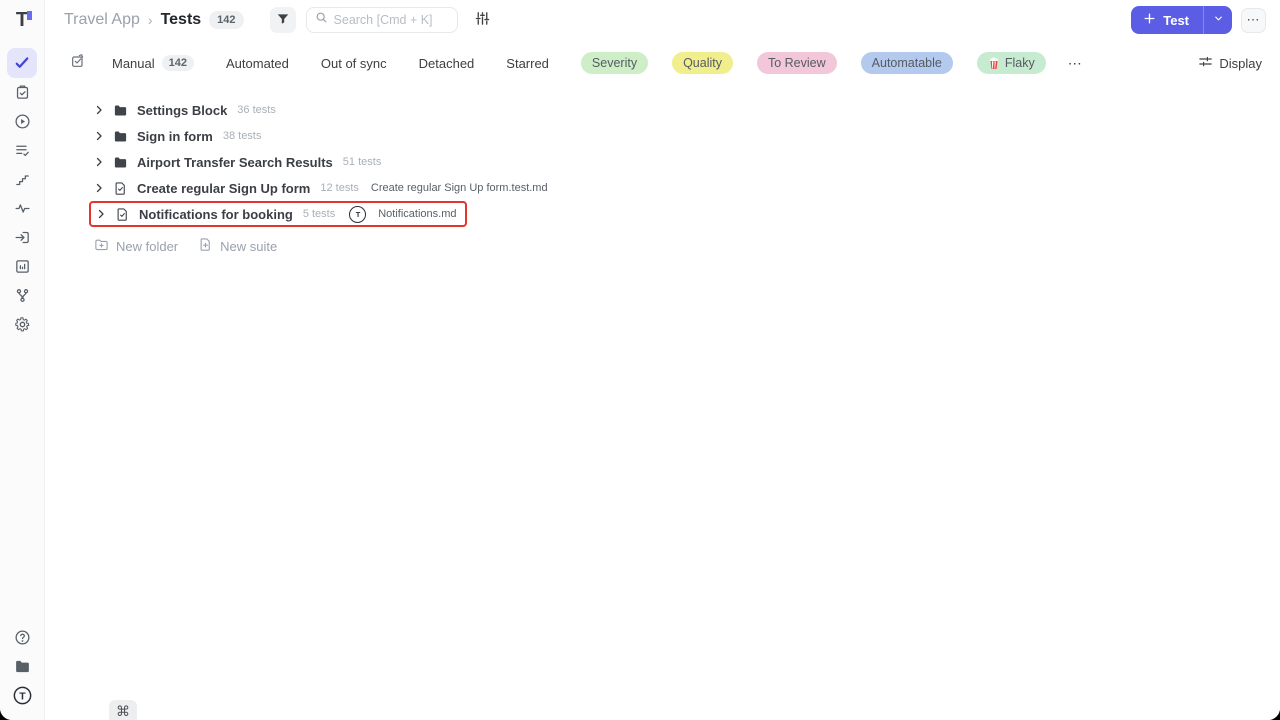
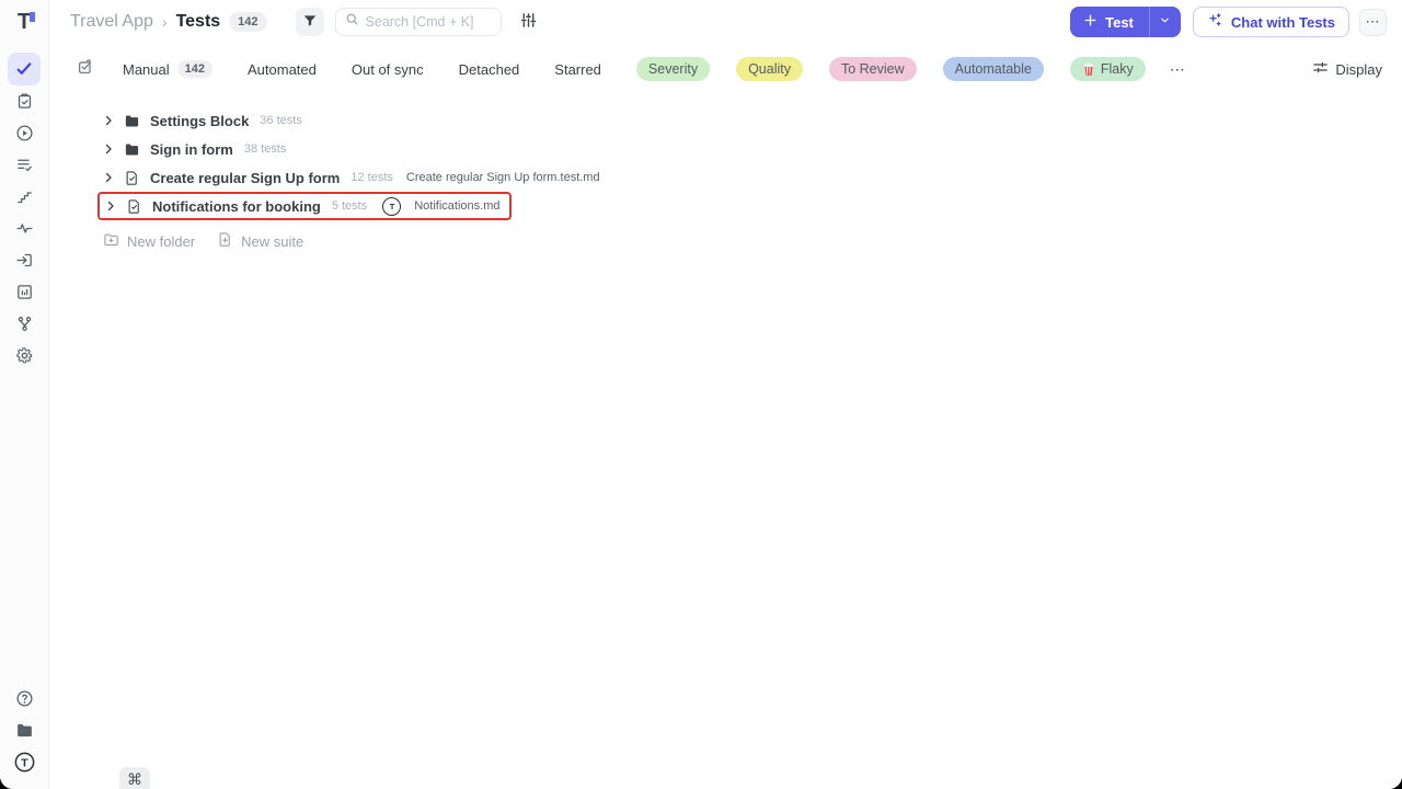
  T
  T
  Travel App
  ›
  Tests
  142
  Search [Cmd + K]
  Test
+ Chat with Tests
  ⋯
  Manual
  142
  Automated
  Out of sync
  Detached
  Starred
  Severity
  Quality
  To Review
  Automatable
  Flaky
  ⋯
  Display
  Settings Block
  36 tests
  Sign in form
  38 tests
- Airport Transfer Search Results
- 51 tests
  Create regular Sign Up form
  12 tests
  Create regular Sign Up form.test.md
  Notifications for booking
  5 tests
  T
  Notifications.md
  New folder
  New suite
  ⌘
